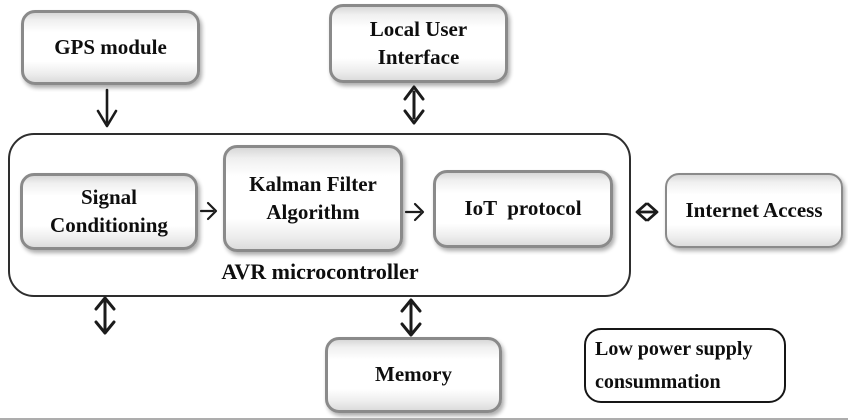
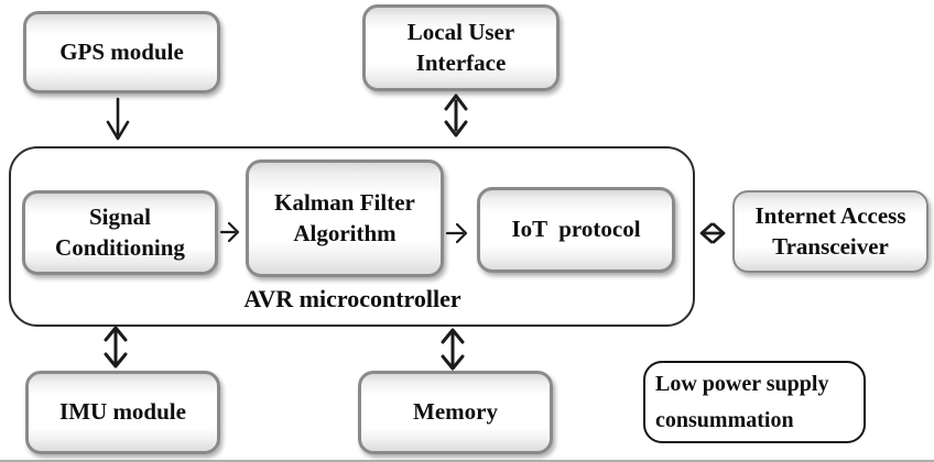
  AVR microcontroller
  GPS module
  Local User
  Interface
  Signal
  Conditioning
  Kalman Filter
  Algorithm
  IoT protocol
  Internet Access
+ Transceiver
+ IMU module
  Memory
  Low power supply
  consummation
